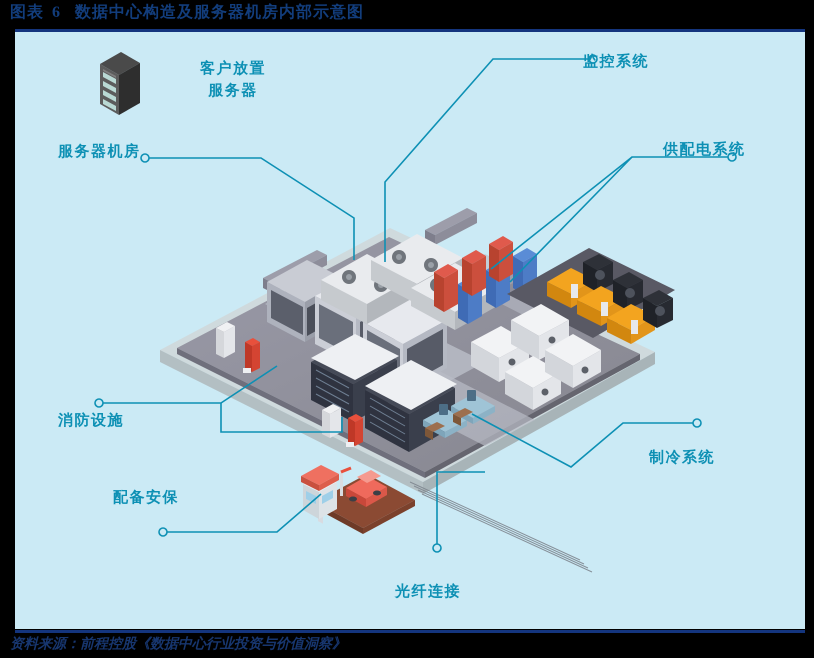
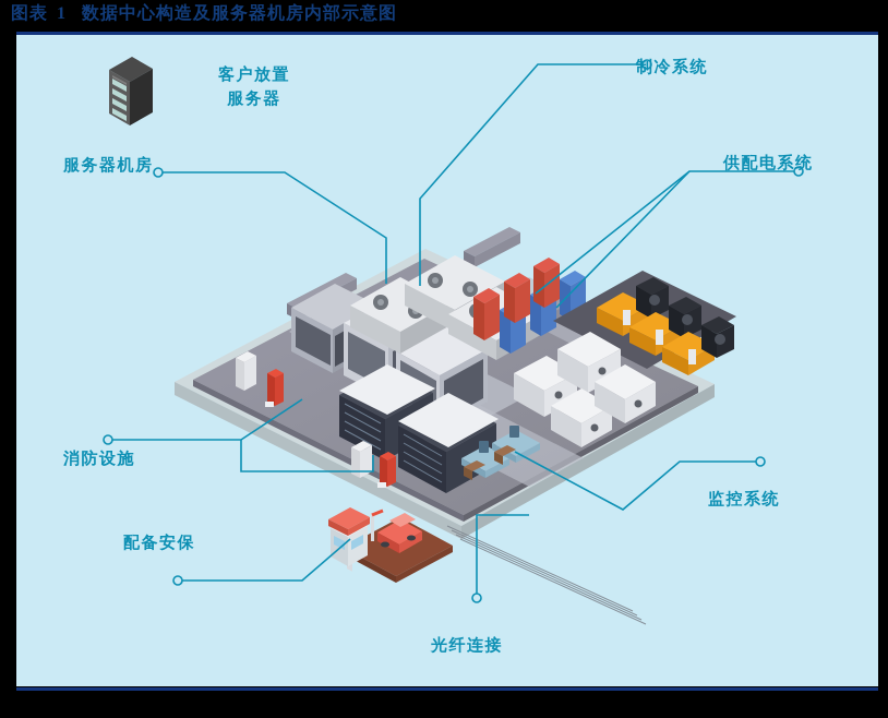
- 图表 6 数据中心构造及服务器机房内部示意图
+ 图表 1 数据中心构造及服务器机房内部示意图
  客户放置
  服务器
  服务器机房
- 监控系统
+ 制冷系统
  供配电系统
  消防设施
  配备安保
- 制冷系统
+ 监控系统
  光纤连接
- 资料来源：前程控股《数据中心行业投资与价值洞察》
